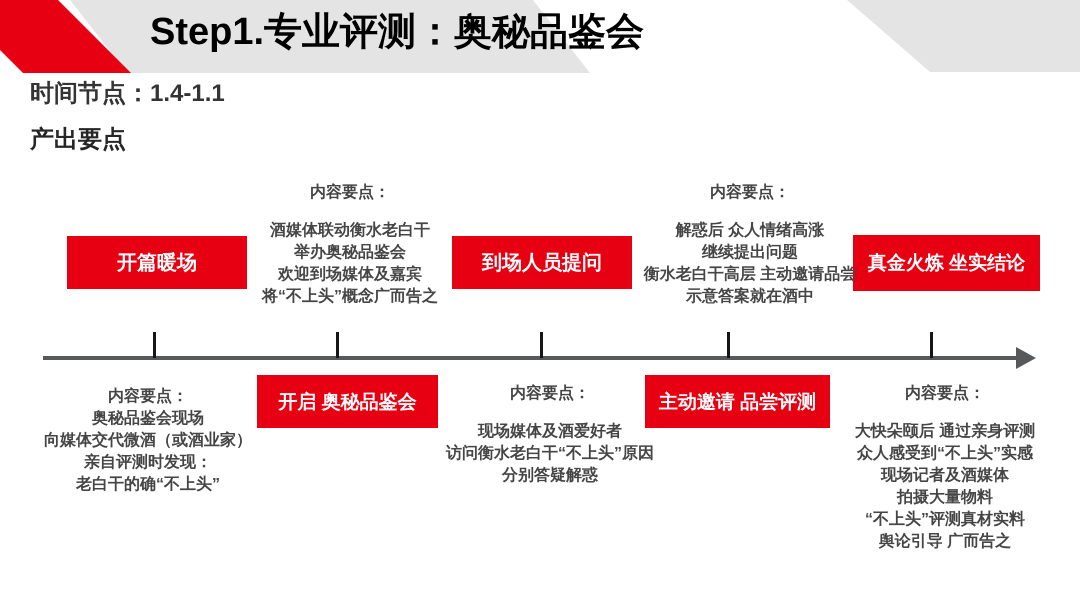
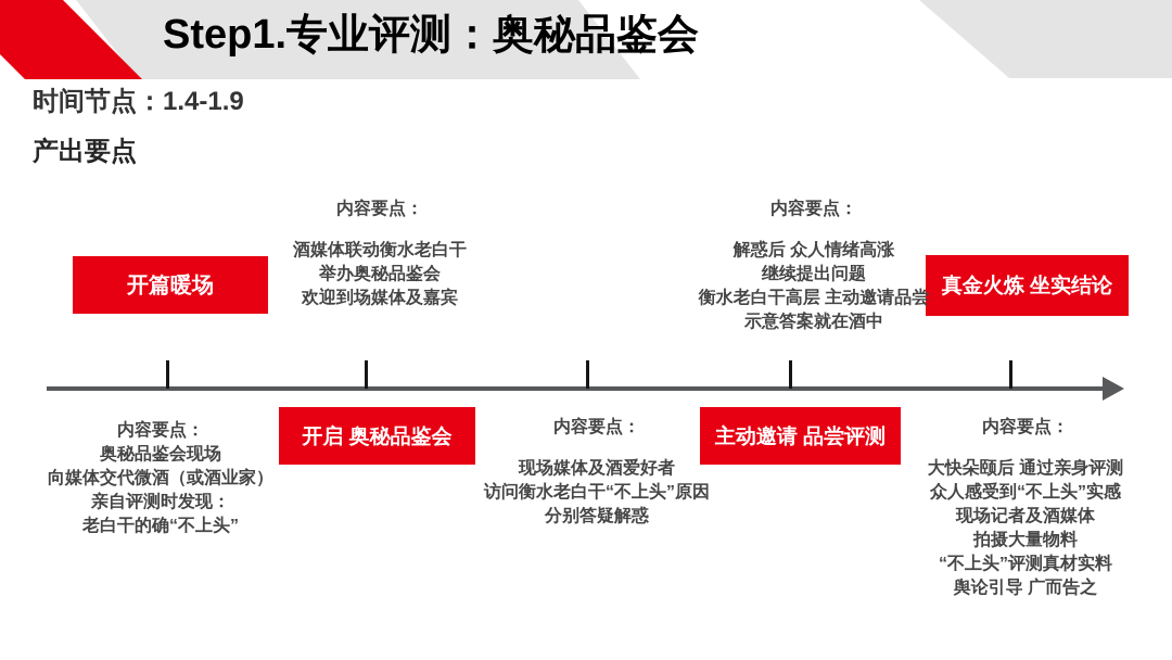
  Step1.专业评测：奥秘品鉴会
- 时间节点：1.4-1.1
+ 时间节点：1.4-1.9
  产出要点
  开篇暖场
- 到场人员提问
  真金火炼 坐实结论
  开启 奥秘品鉴会
  主动邀请 品尝评测
  内容要点：
  酒媒体联动衡水老白干
  举办奥秘品鉴会
  欢迎到场媒体及嘉宾
- 将“不上头”概念广而告之
  内容要点：
  解惑后 众人情绪高涨
  继续提出问题
  衡水老白干高层 主动邀请品尝
  示意答案就在酒中
  内容要点：
  奥秘品鉴会现场
  向媒体交代微酒（或酒业家）
  亲自评测时发现：
  老白干的确“不上头”
  内容要点：
  现场媒体及酒爱好者
  访问衡水老白干“不上头”原因
  分别答疑解惑
  内容要点：
  大快朵颐后 通过亲身评测
  众人感受到“不上头”实感
  现场记者及酒媒体
  拍摄大量物料
  “不上头”评测真材实料
  舆论引导 广而告之
